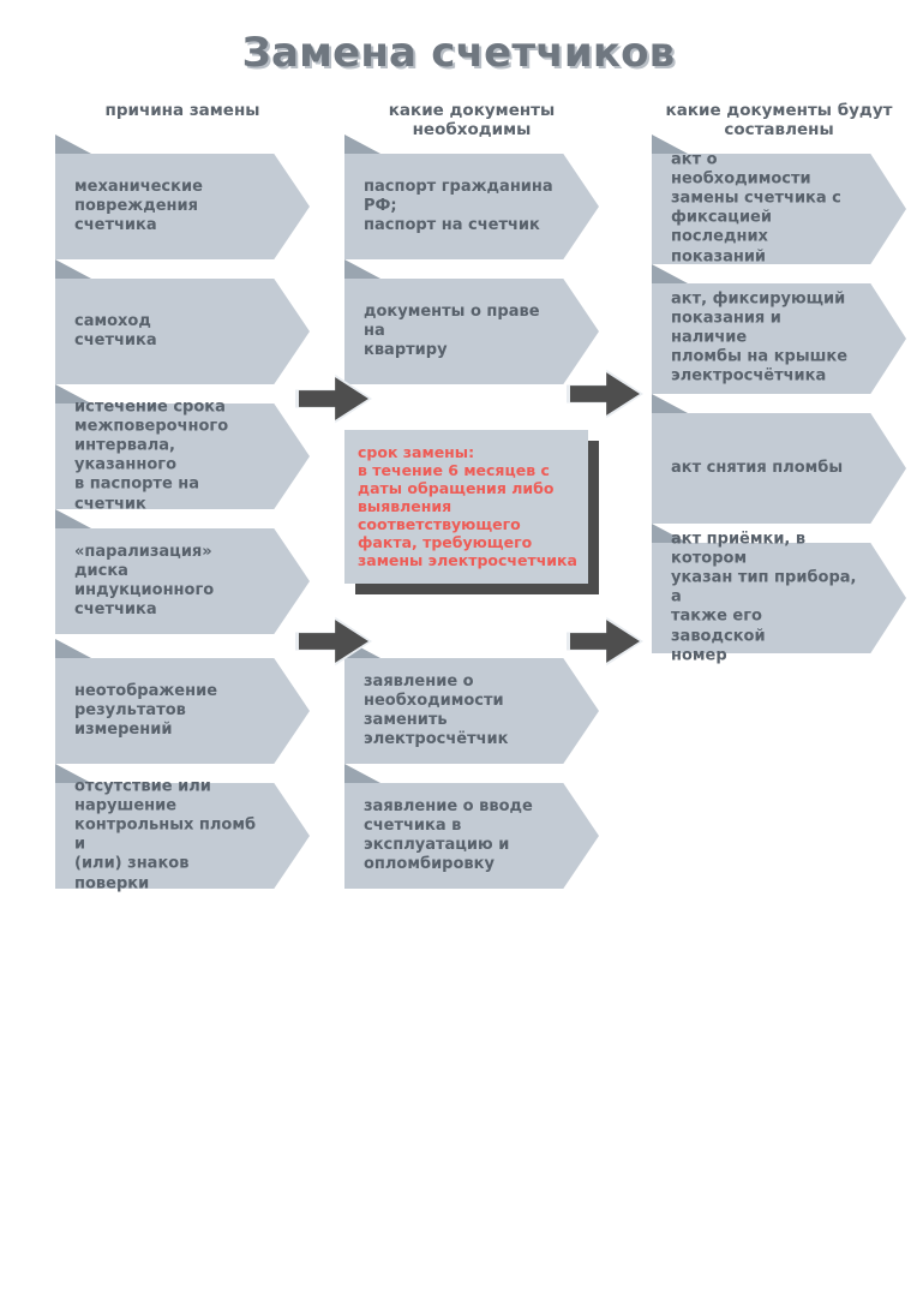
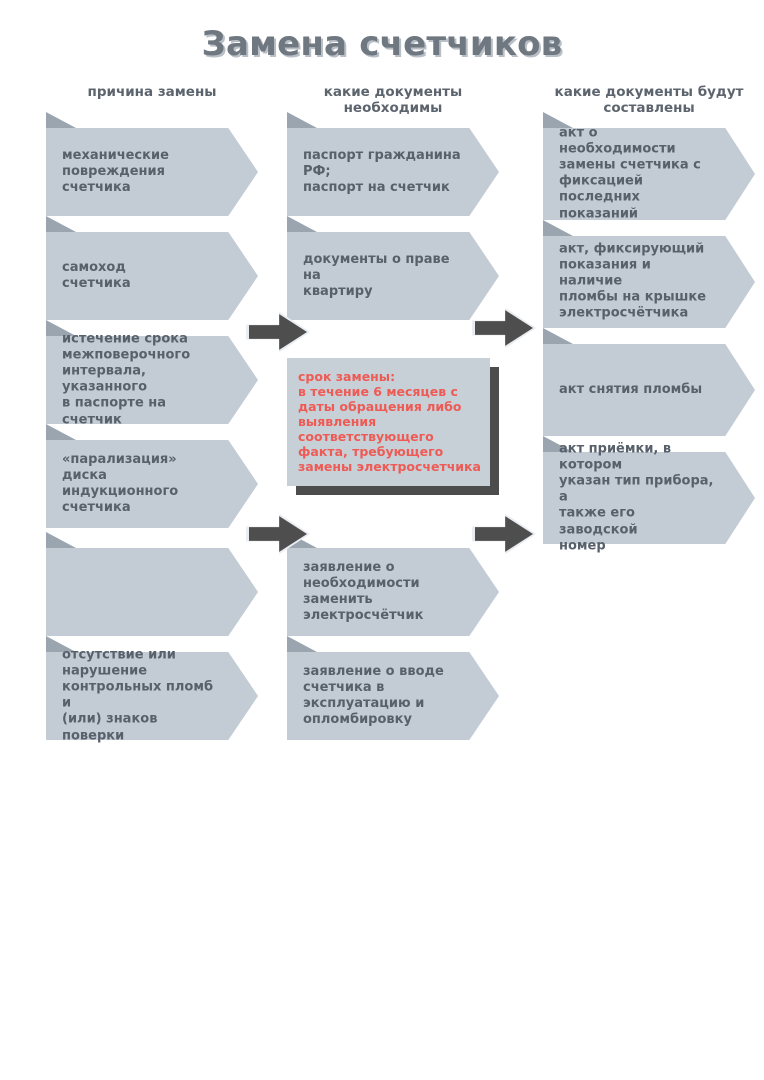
  Замена счетчиков
  причина замены
  какие документы необходимы
  какие документы будут составлены
  механические
  повреждения
  счетчика
  самоход
  счетчика
  истечение срока
  межповерочного
  интервала, указанного
  в паспорте на счетчик
  «парализация» диска
  индукционного
  счетчика
- неотображение
- результатов
- измерений
  отсутствие или
  нарушение
  контрольных пломб и
  (или) знаков поверки
  паспорт гражданина РФ;
  паспорт на счетчик
  документы о праве на
  квартиру
  заявление о
  необходимости
  заменить
  электросчётчик
  заявление о вводе
  счетчика в
  эксплуатацию и
  опломбировку
  акт о необходимости
  замены счетчика с
  фиксацией последних
  показаний
  акт, фиксирующий
  показания и наличие
  пломбы на крышке
  электросчётчика
  акт снятия пломбы
  акт приёмки, в котором
  указан тип прибора, а
  также его заводской
  номер
  срок замены:
  в течение 6 месяцев с
  даты обращения либо
  выявления
  соответствующего
  факта, требующего
  замены электросчетчика
